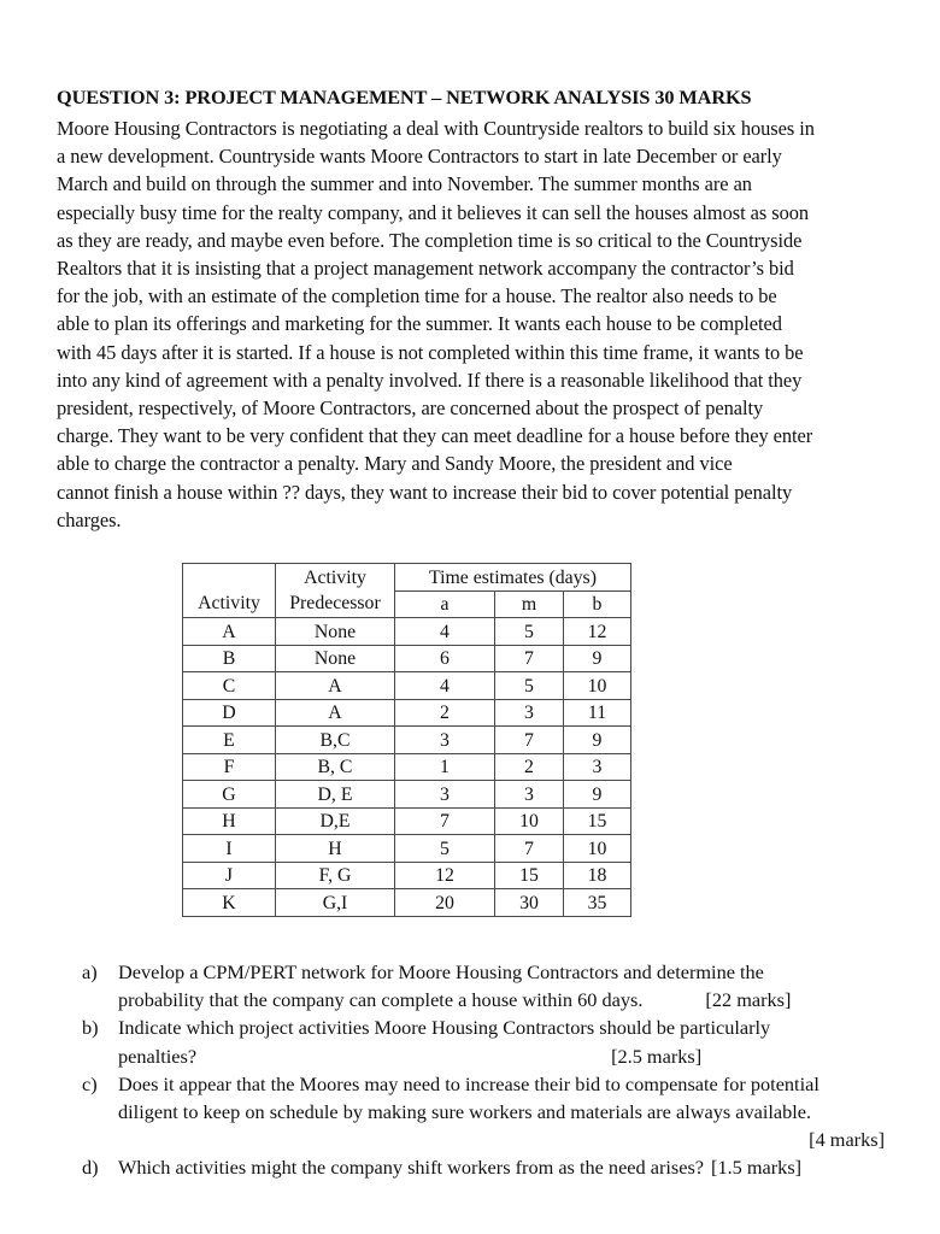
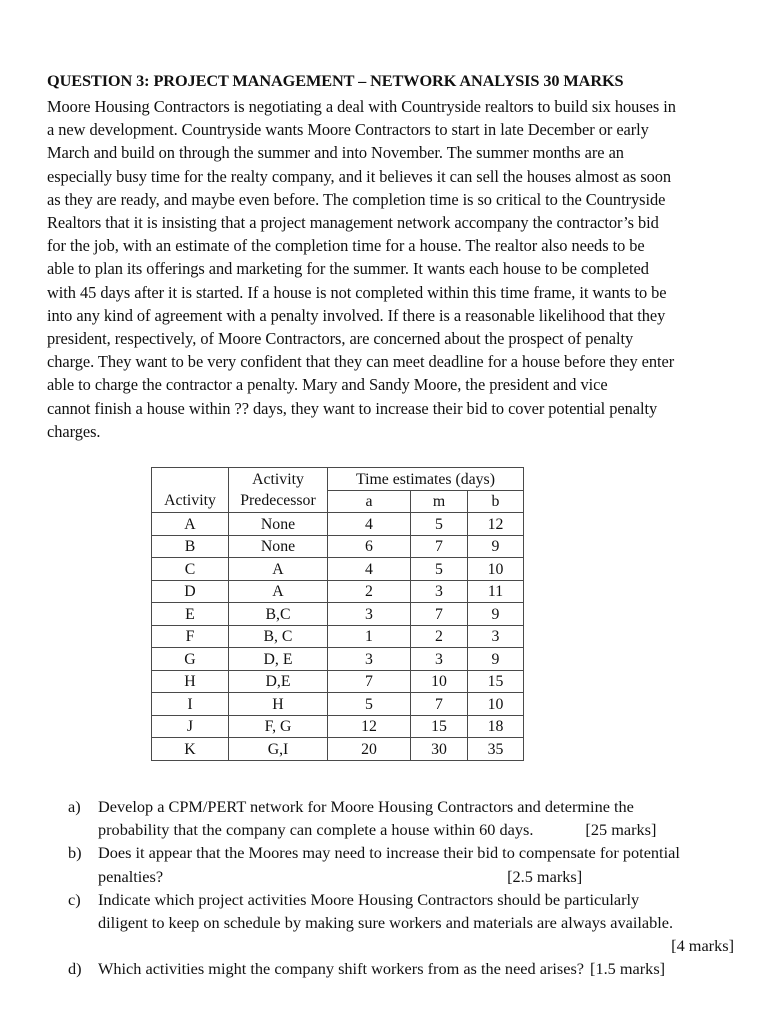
  QUESTION 3: PROJECT MANAGEMENT – NETWORK ANALYSIS 30 MARKS
  Moore Housing Contractors is negotiating a deal with Countryside realtors to build six houses in
  a new development. Countryside wants Moore Contractors to start in late December or early
  March and build on through the summer and into November. The summer months are an
  especially busy time for the realty company, and it believes it can sell the houses almost as soon
  as they are ready, and maybe even before. The completion time is so critical to the Countryside
  Realtors that it is insisting that a project management network accompany the contractor’s bid
  for the job, with an estimate of the completion time for a house. The realtor also needs to be
  able to plan its offerings and marketing for the summer. It wants each house to be completed
  with 45 days after it is started. If a house is not completed within this time frame, it wants to be
  into any kind of agreement with a penalty involved. If there is a reasonable likelihood that they
  president, respectively, of Moore Contractors, are concerned about the prospect of penalty
  charge. They want to be very confident that they can meet deadline for a house before they enter
  able to charge the contractor a penalty. Mary and Sandy Moore, the president and vice
  cannot finish a house within ?? days, they want to increase their bid to cover potential penalty
  charges.
  Activity	ActivityPredecessor	Time estimates (days)
  a	m	b
  A	None	4	5	12
  B	None	6	7	9
  C	A	4	5	10
  D	A	2	3	11
  E	B,C	3	7	9
  F	B, C	1	2	3
  G	D, E	3	3	9
  H	D,E	7	10	15
  I	H	5	7	10
  J	F, G	12	15	18
  K	G,I	20	30	35
  a)
  Develop a CPM/PERT network for Moore Housing Contractors and determine the
- probability that the company can complete a house within 60 days. [22 marks]
+ probability that the company can complete a house within 60 days. [25 marks]
  b)
- Indicate which project activities Moore Housing Contractors should be particularly
+ Does it appear that the Moores may need to increase their bid to compensate for potential
  penalties? [2.5 marks]
  c)
- Does it appear that the Moores may need to increase their bid to compensate for potential
+ Indicate which project activities Moore Housing Contractors should be particularly
  diligent to keep on schedule by making sure workers and materials are always available.
  [4 marks]
  d)
  Which activities might the company shift workers from as the need arises? [1.5 marks]
